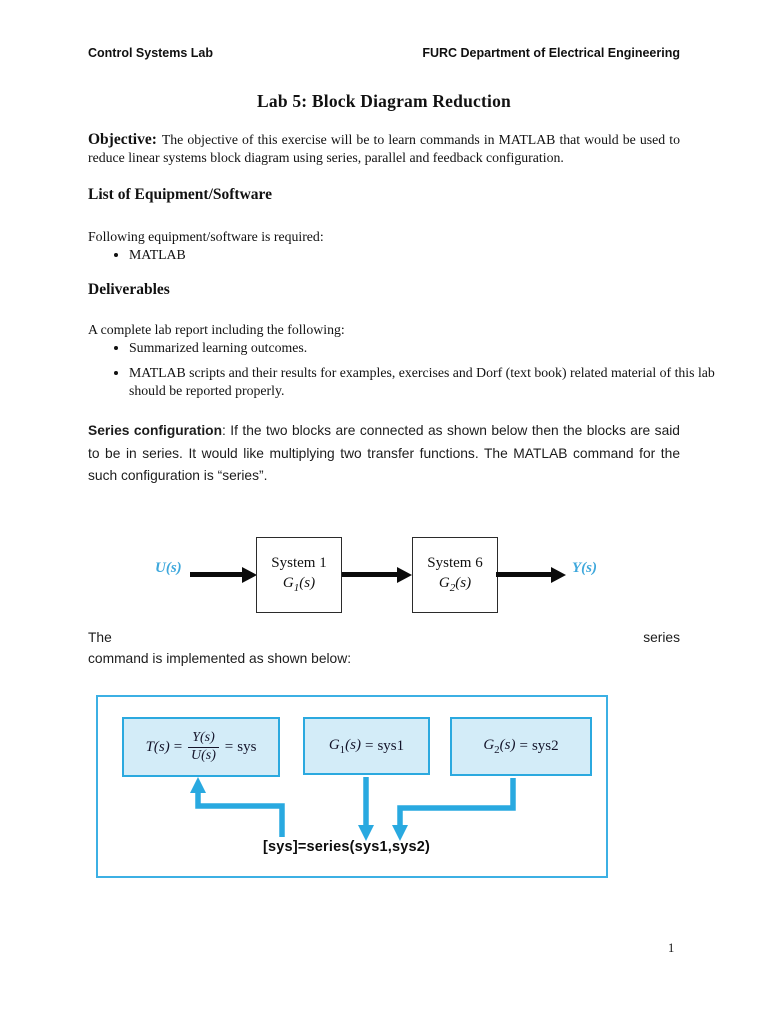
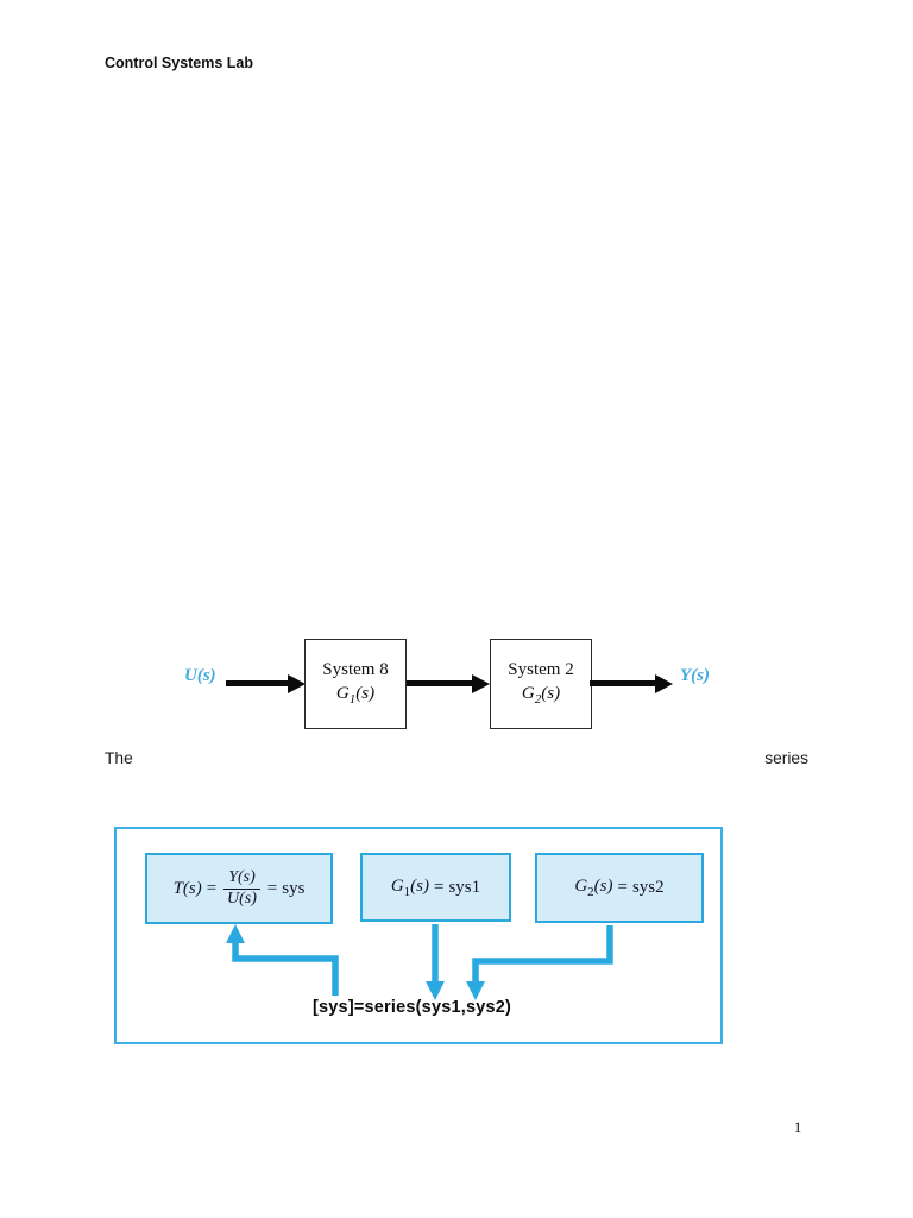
  Control Systems Lab
- FURC Department of Electrical Engineering
- Lab 5: Block Diagram Reduction
- Objective: The objective of this exercise will be to learn commands in MATLAB that would be used to reduce linear systems block diagram using series, parallel and feedback configuration.
- List of Equipment/Software
- Following equipment/software is required:
- MATLAB
- Deliverables
- A complete lab report including the following:
- Summarized learning outcomes.
- MATLAB scripts and their results for examples, exercises and Dorf (text book) related material of this lab should be reported properly.
- Series configuration: If the two blocks are connected as shown below then the blocks are said to be in series. It would like multiplying two transfer functions. The MATLAB command for the such configuration is “series”.
  U(s)
- System 1
+ System 8
  G1(s)
- System 6
+ System 2
  G2(s)
  Y(s)
  The
  series
- command is implemented as shown below:
  T(s)
  =
  Y(s)
  U(s)
  =
  sys
  G1(s)
  =
  sys1
  G2(s)
  =
  sys2
  [sys]=series(sys1,sys2)
  1
